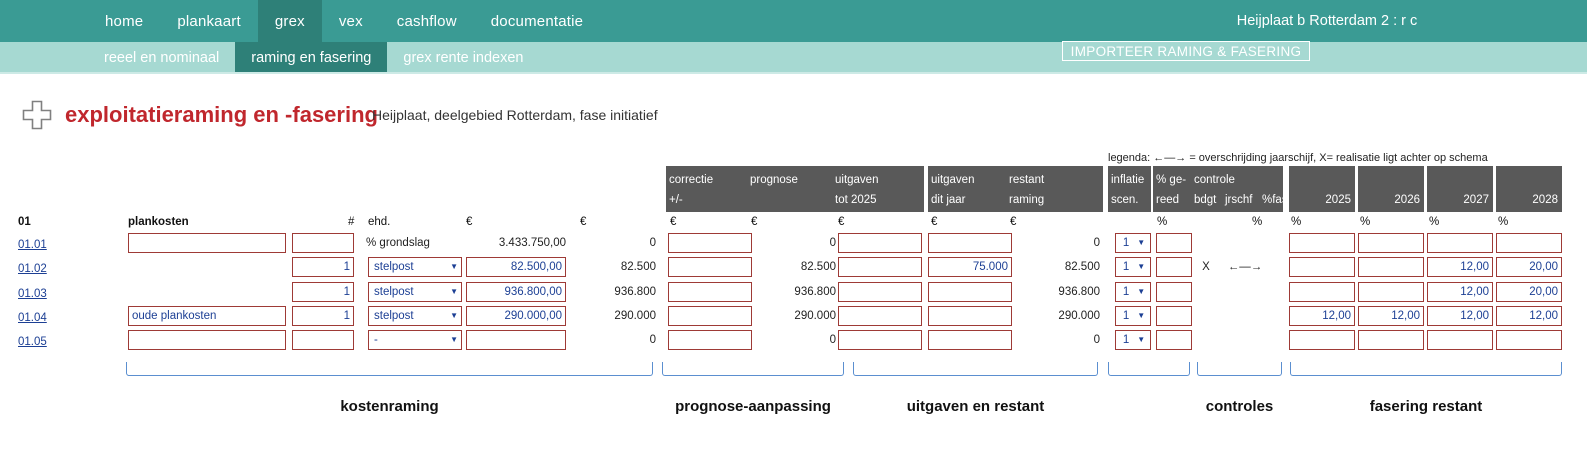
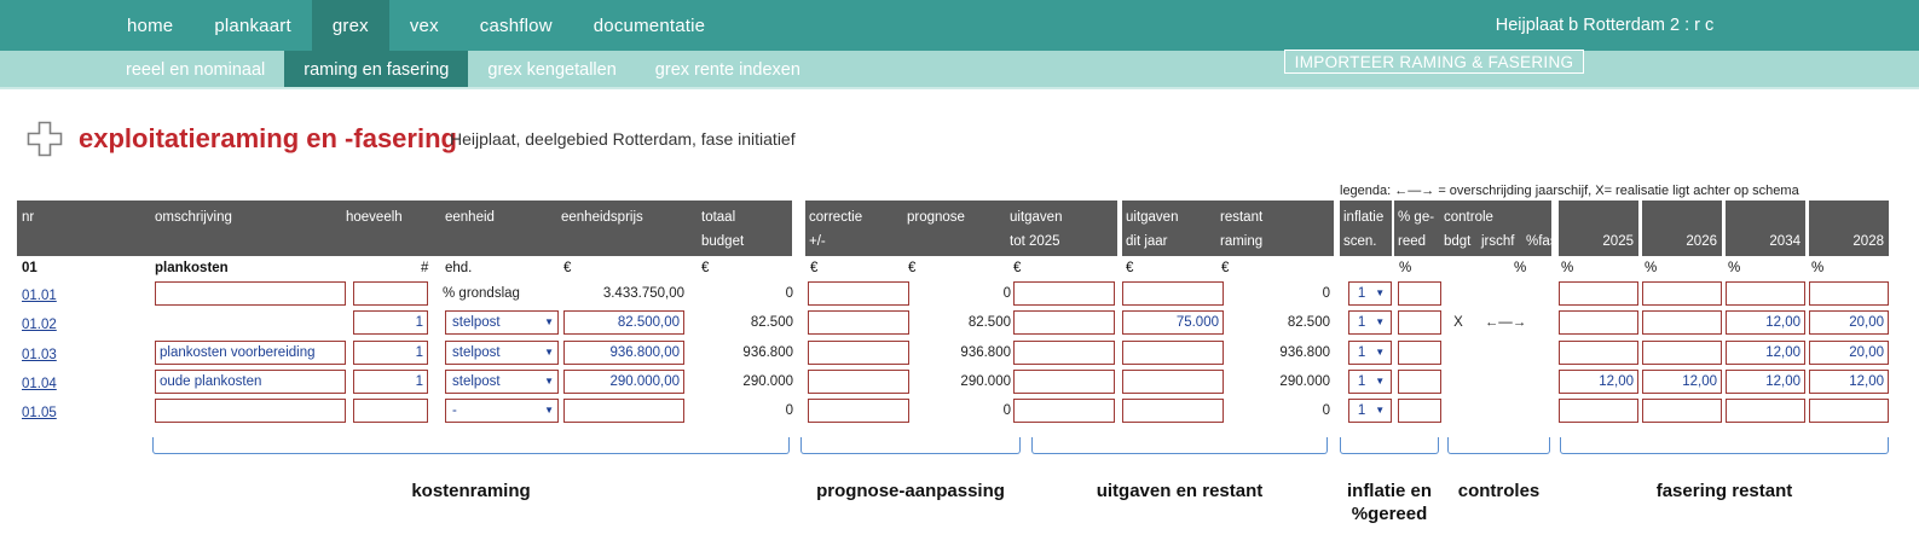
  home
  plankaart
  grex
  vex
  cashflow
  documentatie
  Heijplaat b Rotterdam 2 : r c
  reeel en nominaal
  raming en fasering
+ grex kengetallen
  grex rente indexen
  IMPORTEER RAMING & FASERING
  exploitatieraming en -fasering
  Heijplaat, deelgebied Rotterdam, fase initiatief
  legenda: ←—→ = overschrijding jaarschijf, X= realisatie ligt achter op schema
+ nr
+ omschrijving
+ hoeveelh
+ eenheid
+ eenheidsprijs
+ totaal
+ budget
  correctie
  +/-
  prognose
  uitgaven
  tot 2025
  uitgaven
  dit jaar
  restant
  raming
  inflatie
  scen.
  % ge-
  reed
  controle
  bdgt
  jrschf
  %fas
  2025
  2026
- 2027
+ 2034
  2028
  01
  plankosten
  #
  ehd.
  €
  €
  €
  €
  €
  €
  €
  %
  %
  %
  %
  %
  %
  01.01
  % grondslag
  3.433.750,00
  0
  0
  0
  1
  ▼
  01.02
  1
  stelpost
  ▼
  82.500,00
  82.500
  82.500
  75.000
  82.500
  1
  ▼
  X
  ←—→
  12,00
  20,00
  01.03
+ plankosten voorbereiding
  1
  stelpost
  ▼
  936.800,00
  936.800
  936.800
  936.800
  1
  ▼
  12,00
  20,00
  01.04
  oude plankosten
  1
  stelpost
  ▼
  290.000,00
  290.000
  290.000
  290.000
  1
  ▼
  12,00
  12,00
  12,00
  12,00
  01.05
  -
  ▼
  0
  0
  0
  1
  ▼
  kostenraming
  prognose-aanpassing
  uitgaven en restant
+ inflatie en %gereed
  controles
  fasering restant
